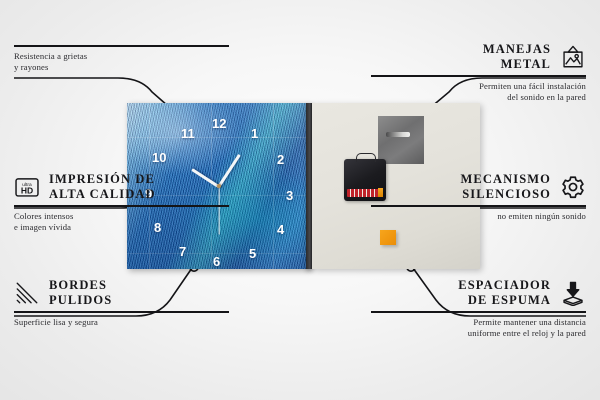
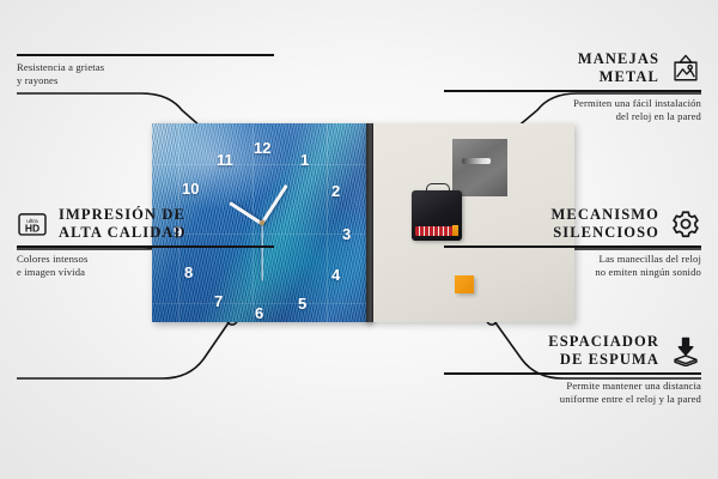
  12
  1
  2
  3
  4
  5
  6
  7
  8
  9
  10
  11
  Resistencia a grietas
  y rayones
  HD
  IMPRESIÓN DE
  ALTA CALIDAD
  Colores intensos
  e imagen vívida
- BORDES
- PULIDOS
- Superficie lisa y segura
  MANEJAS
  METAL
  Permiten una fácil instalación
- del sonido en la pared
+ del reloj en la pared
  MECANISMO
  SILENCIOSO
+ Las manecillas del reloj
  no emiten ningún sonido
  ESPACIADOR
  DE ESPUMA
  Permite mantener una distancia
  uniforme entre el reloj y la pared
